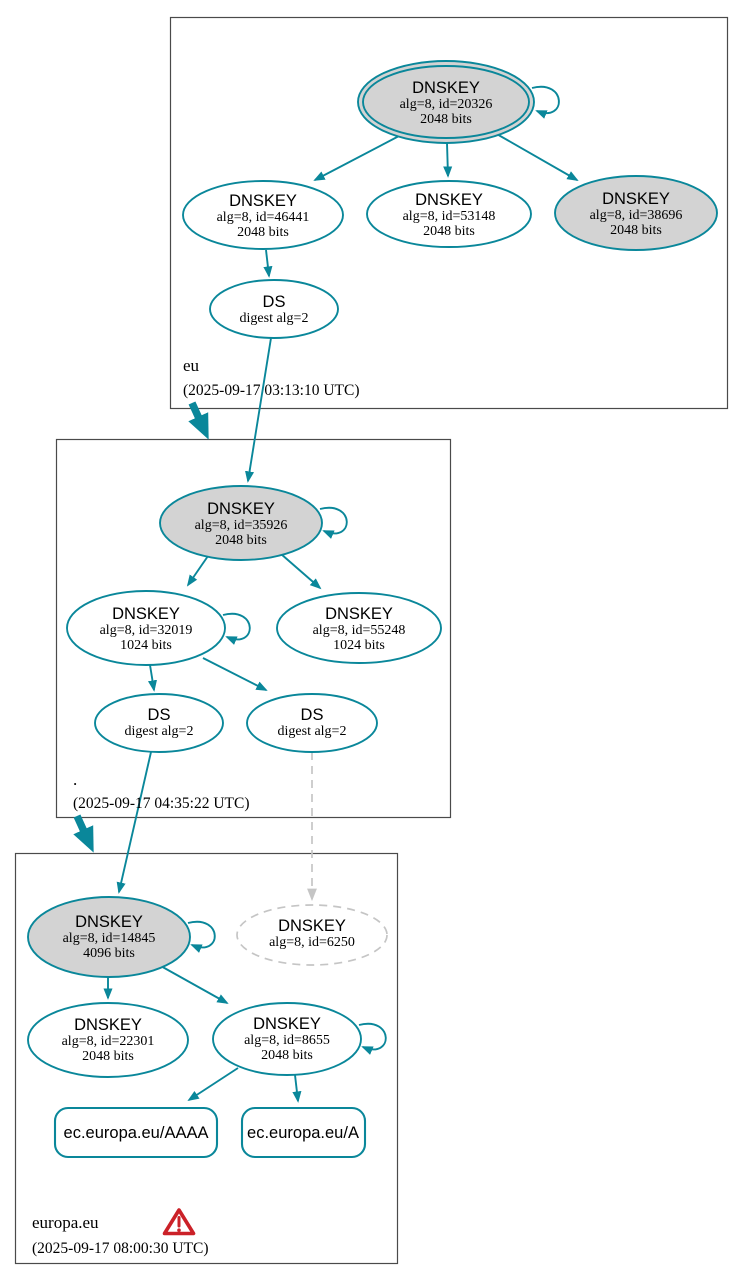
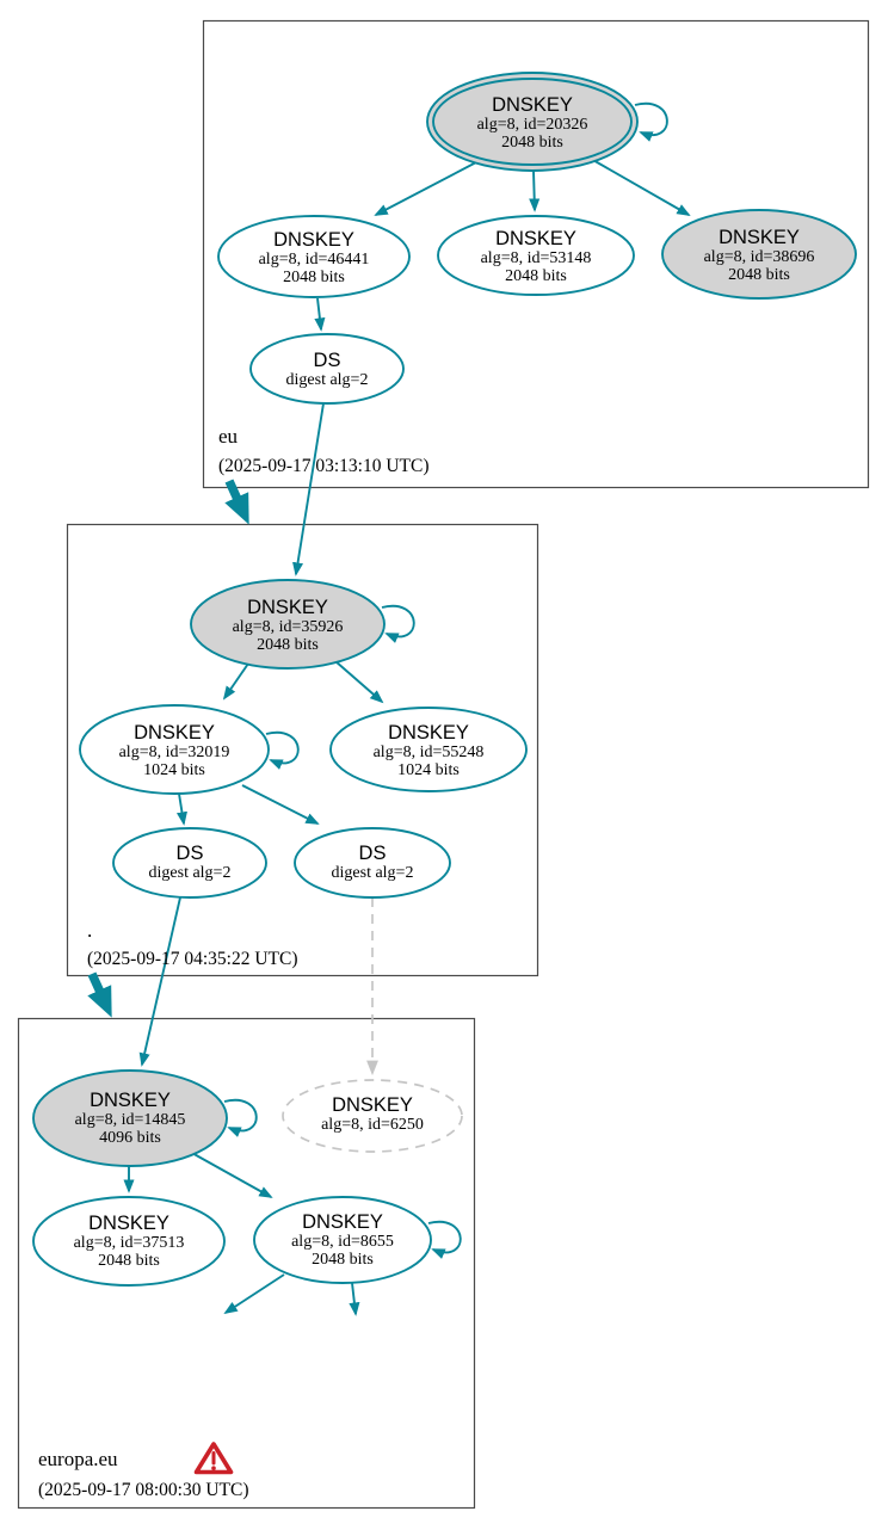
  DNSKEY
  alg=8, id=20326
  2048 bits
  DNSKEY
  alg=8, id=46441
  2048 bits
  DNSKEY
  alg=8, id=53148
  2048 bits
  DNSKEY
  alg=8, id=38696
  2048 bits
  DS
  digest alg=2
  eu
  (2025-09-17 03:13:10 UTC)
  DNSKEY
  alg=8, id=35926
  2048 bits
  DNSKEY
  alg=8, id=32019
  1024 bits
  DNSKEY
  alg=8, id=55248
  1024 bits
  DS
  digest alg=2
  DS
  digest alg=2
  .
  (2025-09-17 04:35:22 UTC)
  DNSKEY
  alg=8, id=14845
  4096 bits
  DNSKEY
  alg=8, id=6250
  DNSKEY
- alg=8, id=22301
+ alg=8, id=37513
  2048 bits
  DNSKEY
  alg=8, id=8655
  2048 bits
- ec.europa.eu/AAAA
- ec.europa.eu/A
  europa.eu
  (2025-09-17 08:00:30 UTC)
